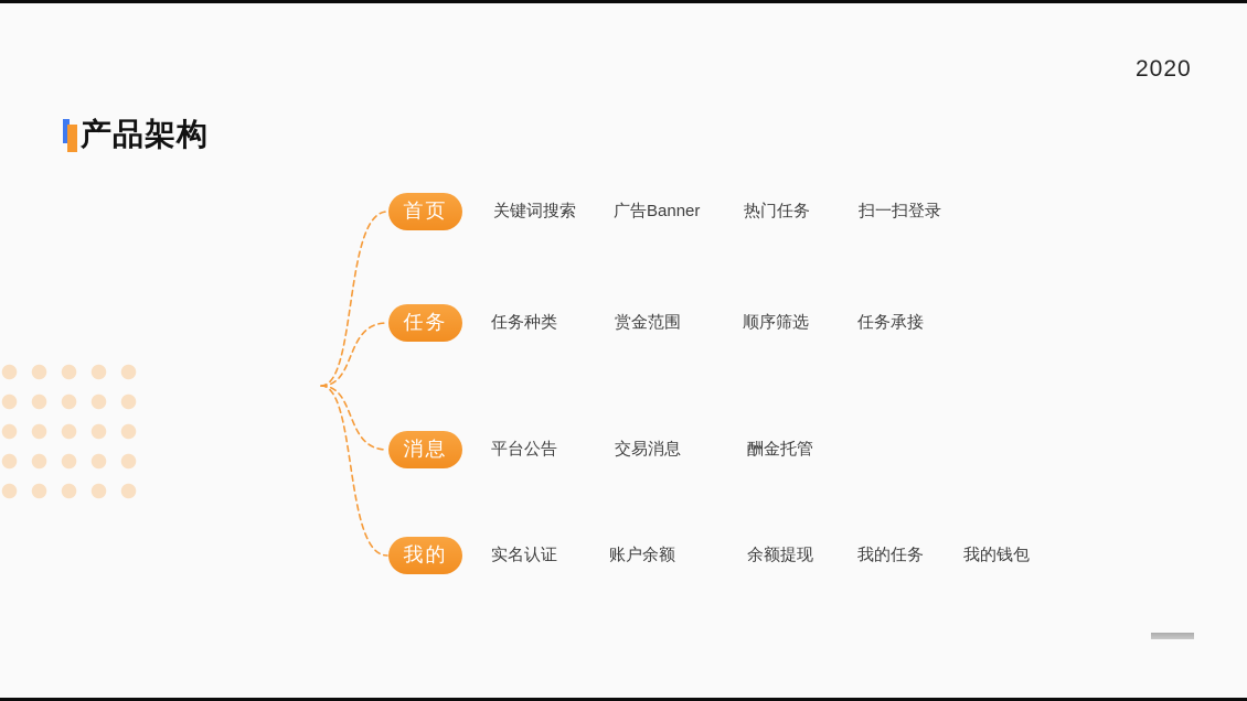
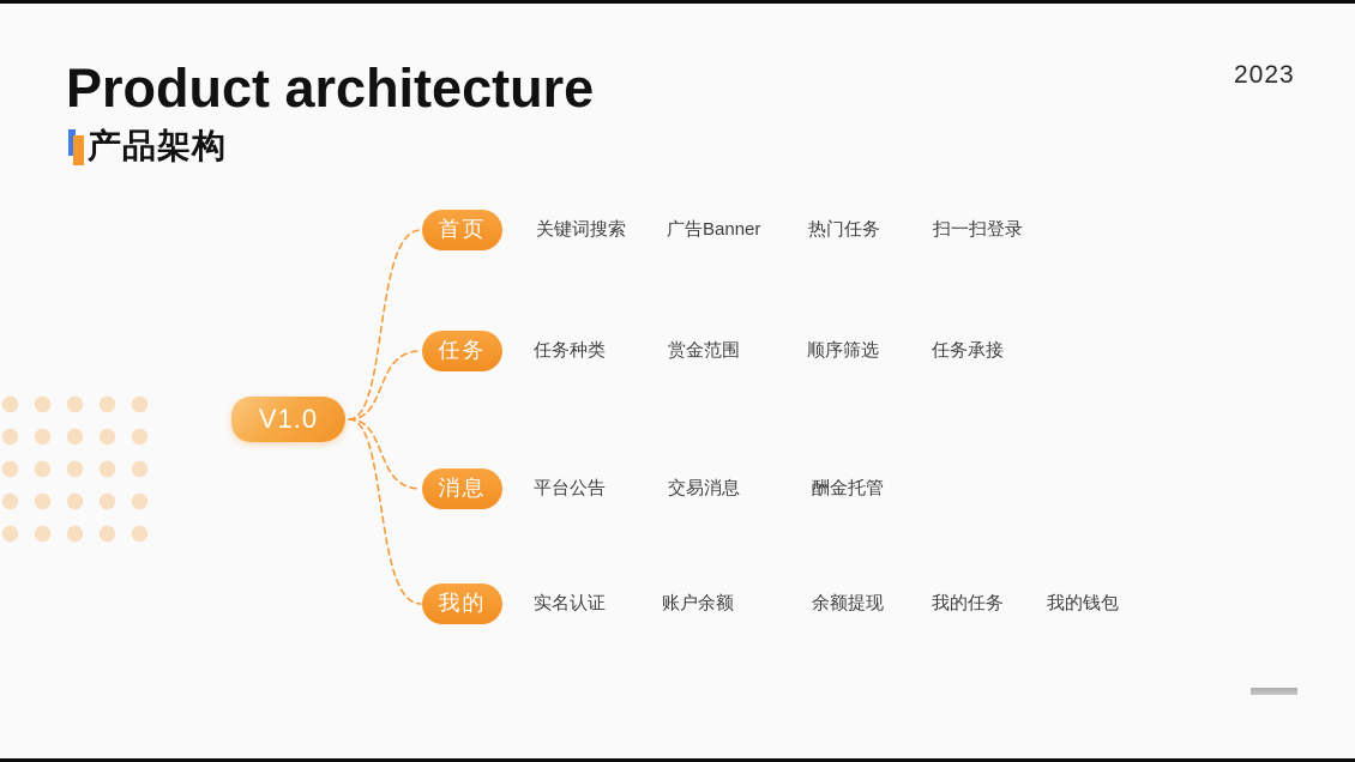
+ Product architecture
  产品架构
- 2020
+ 2023
+ V1.0
  首页
  关键词搜索
  广告Banner
  热门任务
  扫一扫登录
  任务
  任务种类
  赏金范围
  顺序筛选
  任务承接
  消息
  平台公告
  交易消息
  酬金托管
  我的
  实名认证
  账户余额
  余额提现
  我的任务
  我的钱包
